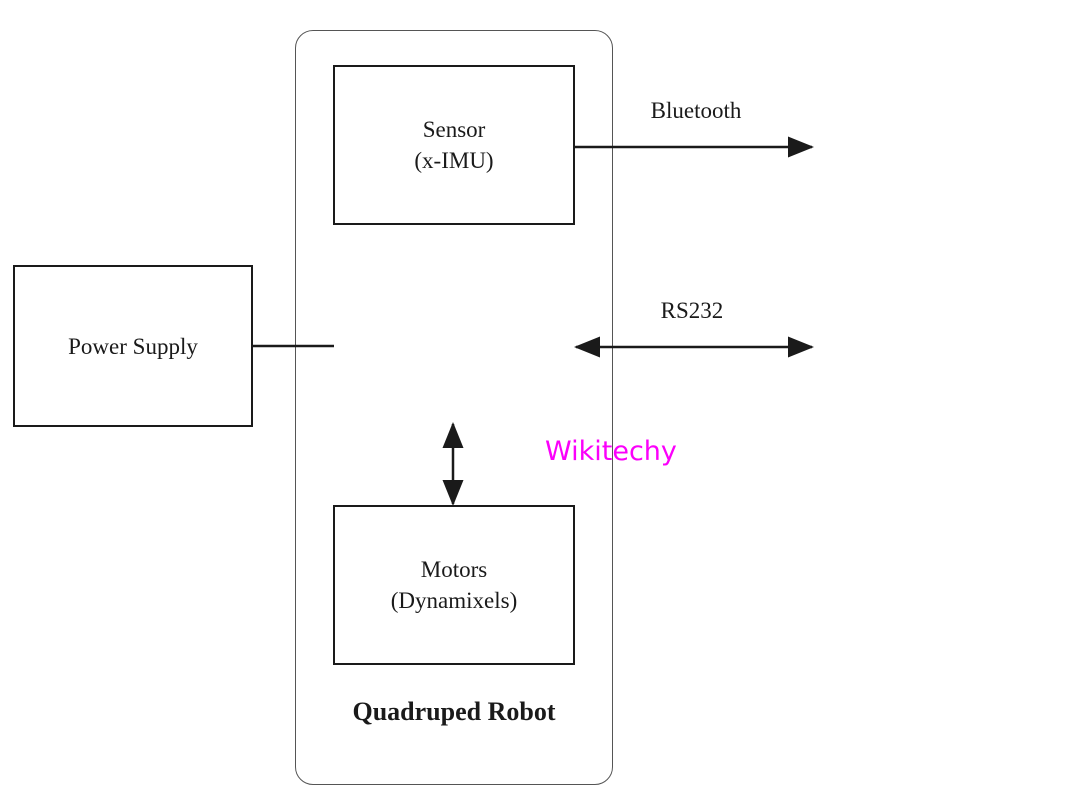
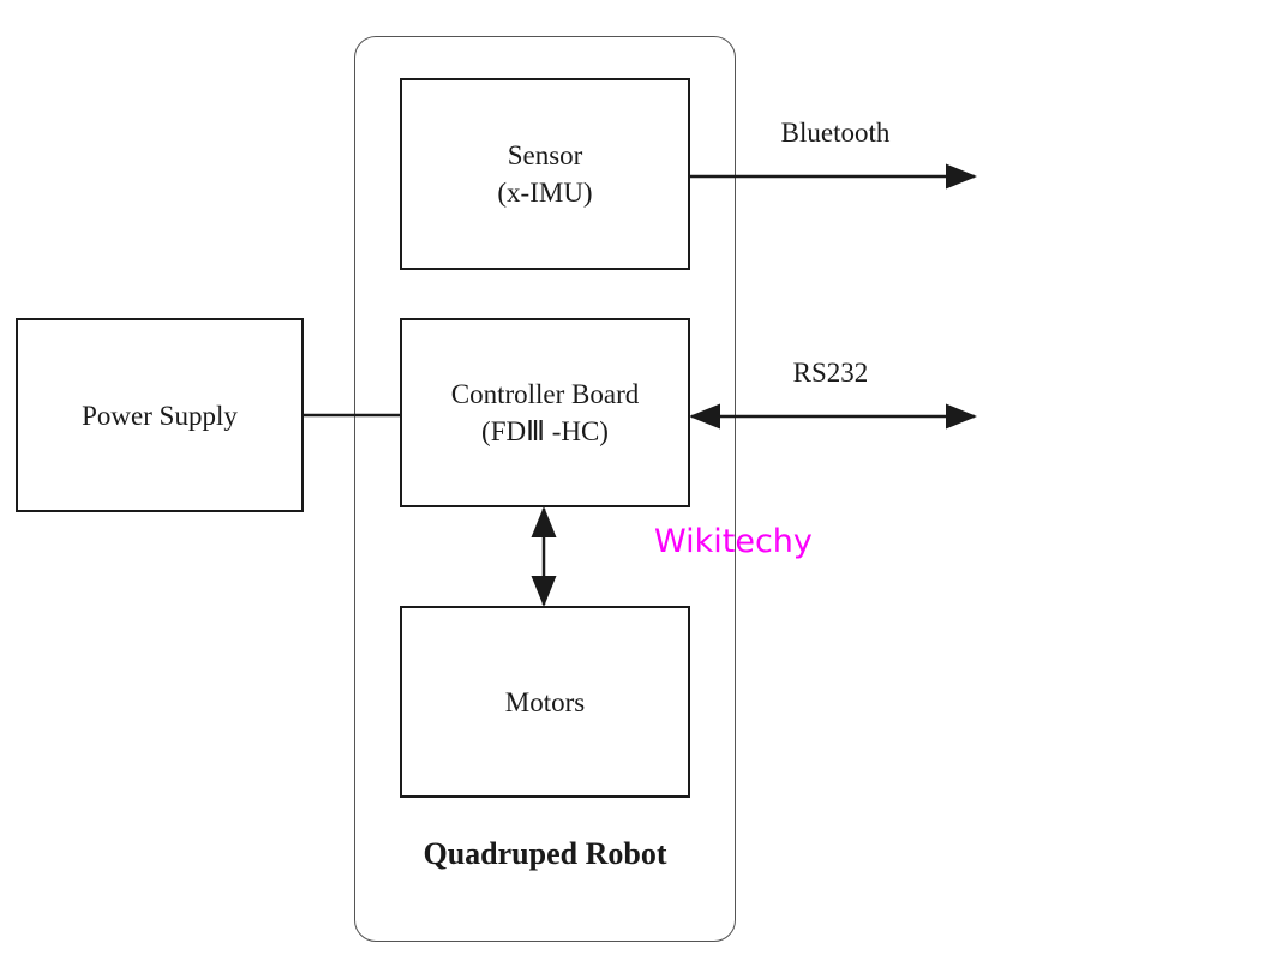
  Power Supply
  Sensor
  (x-IMU)
+ Controller Board
+ (FDⅢ -HC)
  Motors
- (Dynamixels)
  Bluetooth
  RS232
  Quadruped Robot
  Wikitechy
